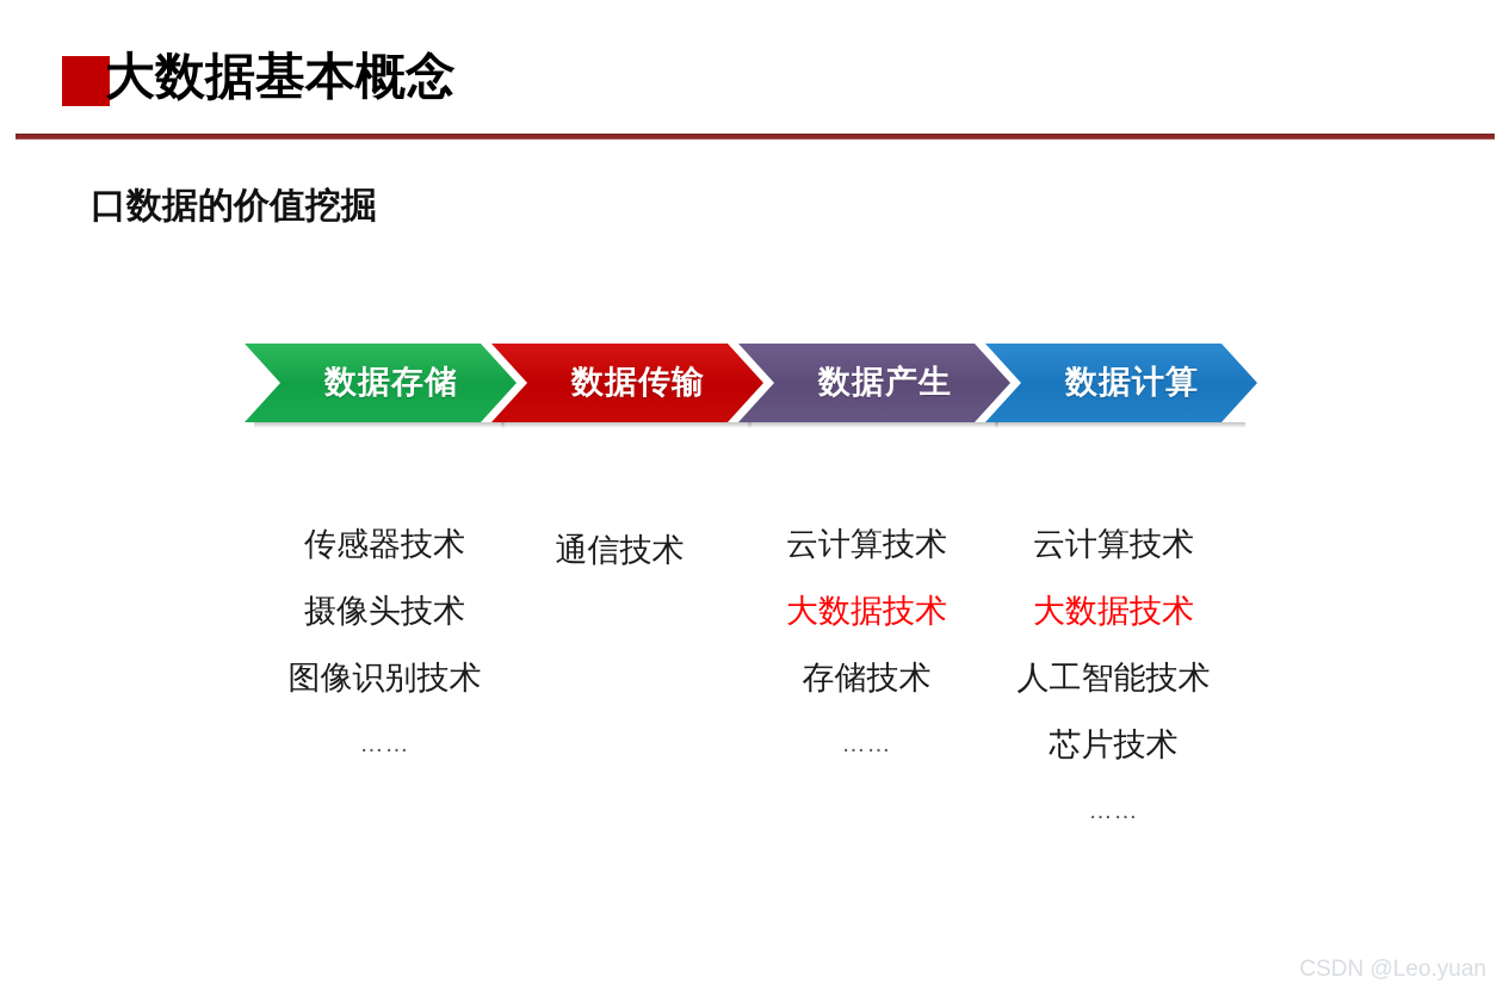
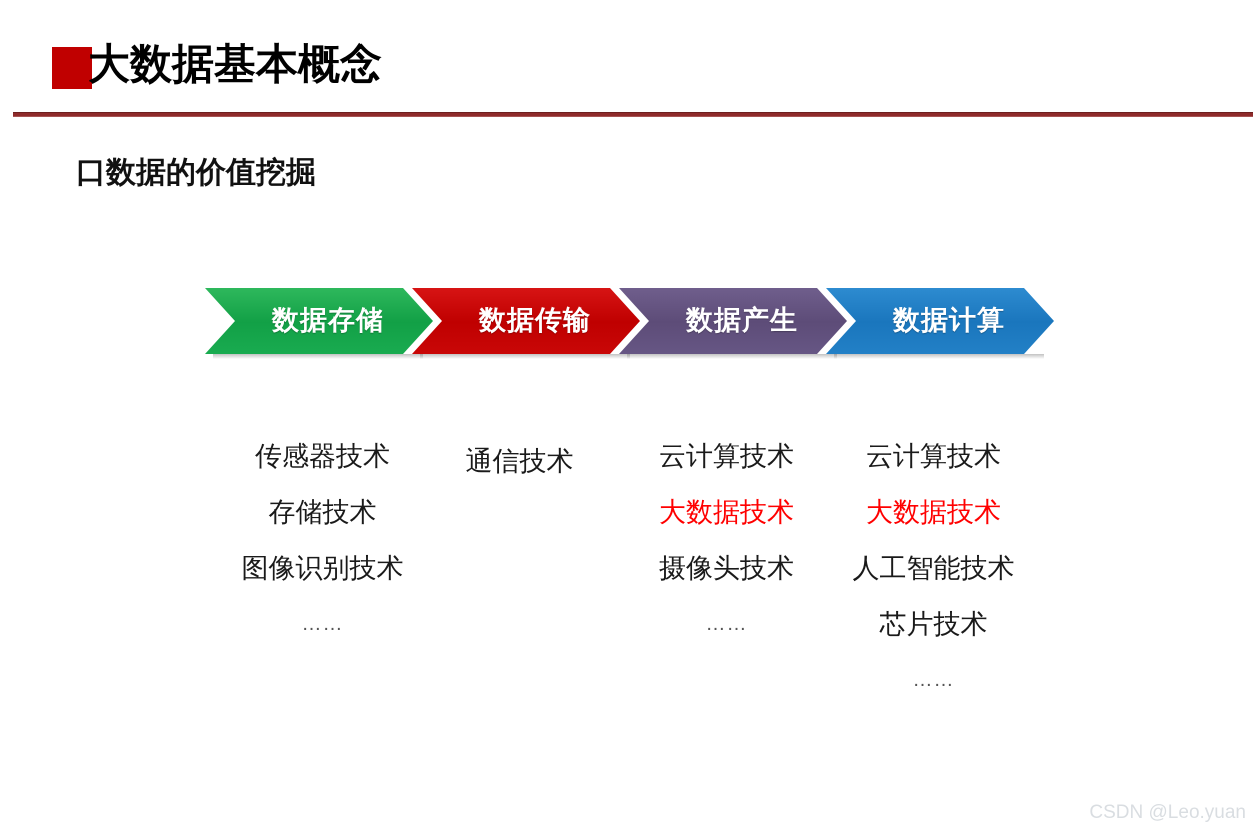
  大数据基本概念
  口数据的价值挖掘
  数据存储
  数据传输
  数据产生
  数据计算
  传感器技术
- 摄像头技术
+ 存储技术
  图像识别技术
  ……
  通信技术
  云计算技术
  大数据技术
- 存储技术
+ 摄像头技术
  ……
  云计算技术
  大数据技术
  人工智能技术
  芯片技术
  ……
  CSDN @Leo.yuan
